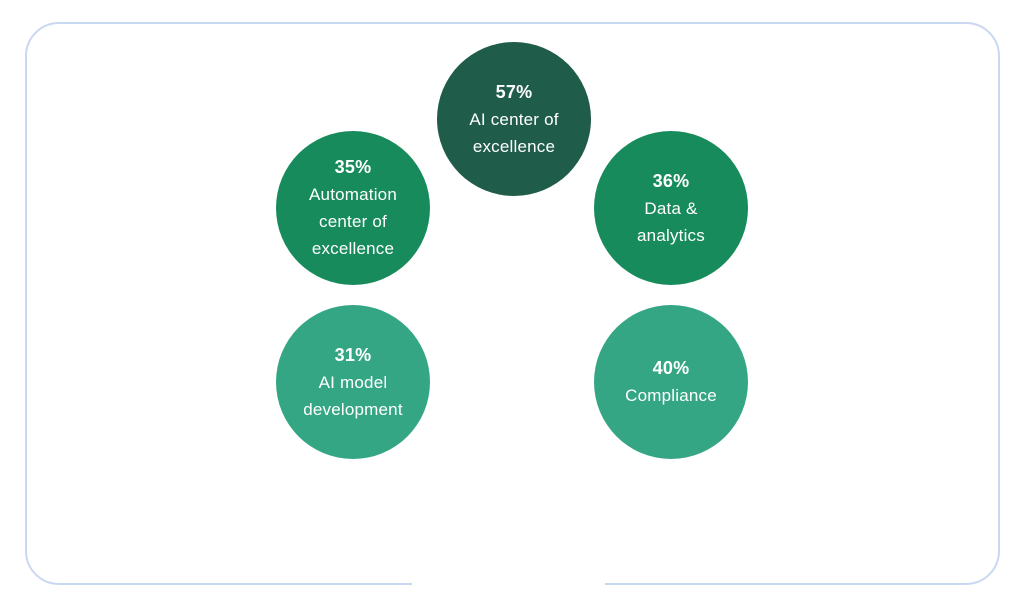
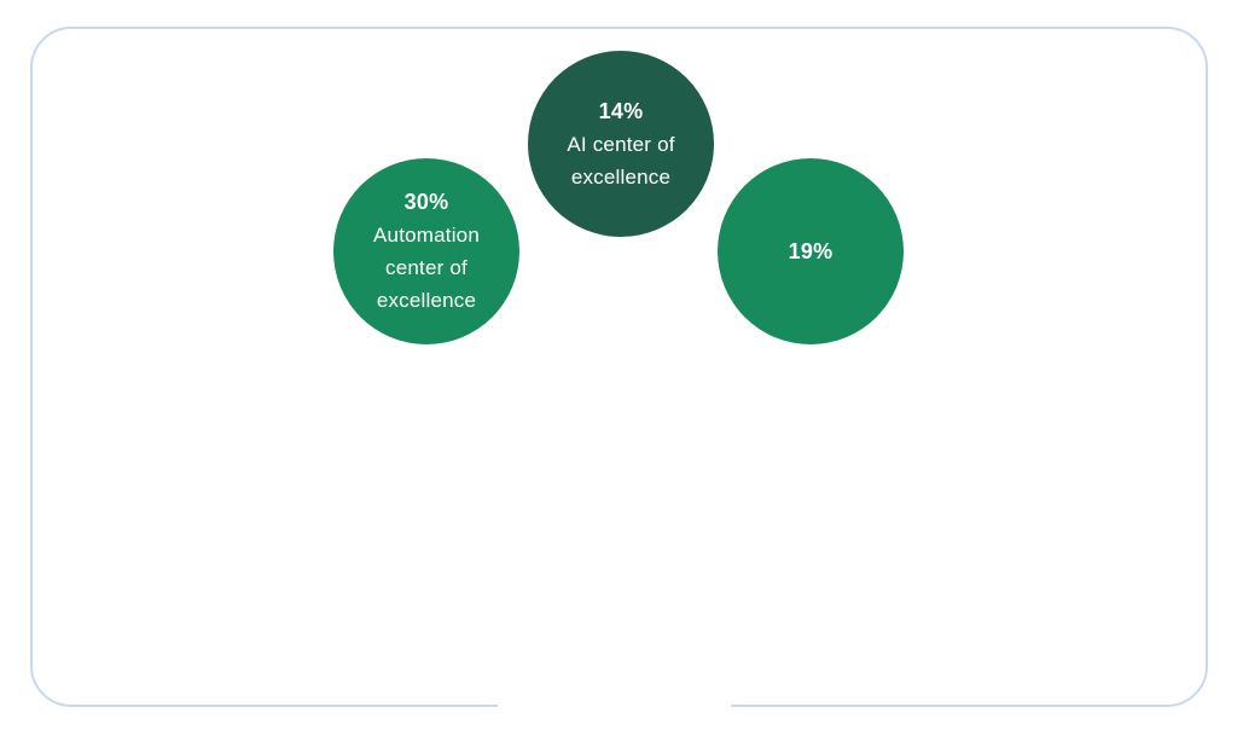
- 57%
+ 14%
  AI center of
  excellence
- 36%
+ 19%
- Data &
- analytics
- 40%
- Compliance
- 31%
- AI model
- development
- 35%
+ 30%
  Automation
  center of
  excellence
